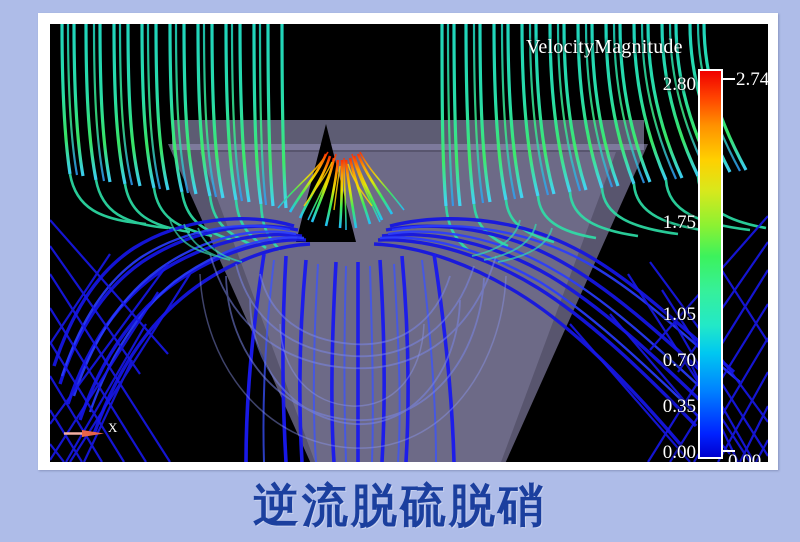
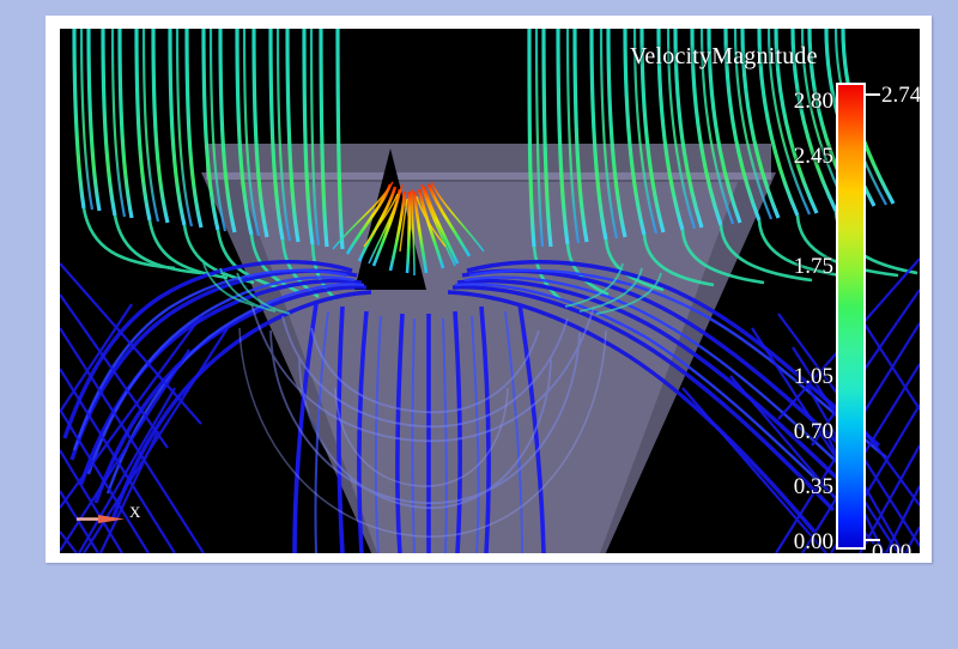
  VelocityMagnitude
  2.80
+ 2.45
  1.75
  1.05
  0.70
  0.35
  0.00
  2.74
  0.00
  X
- 逆流脱硫脱硝
